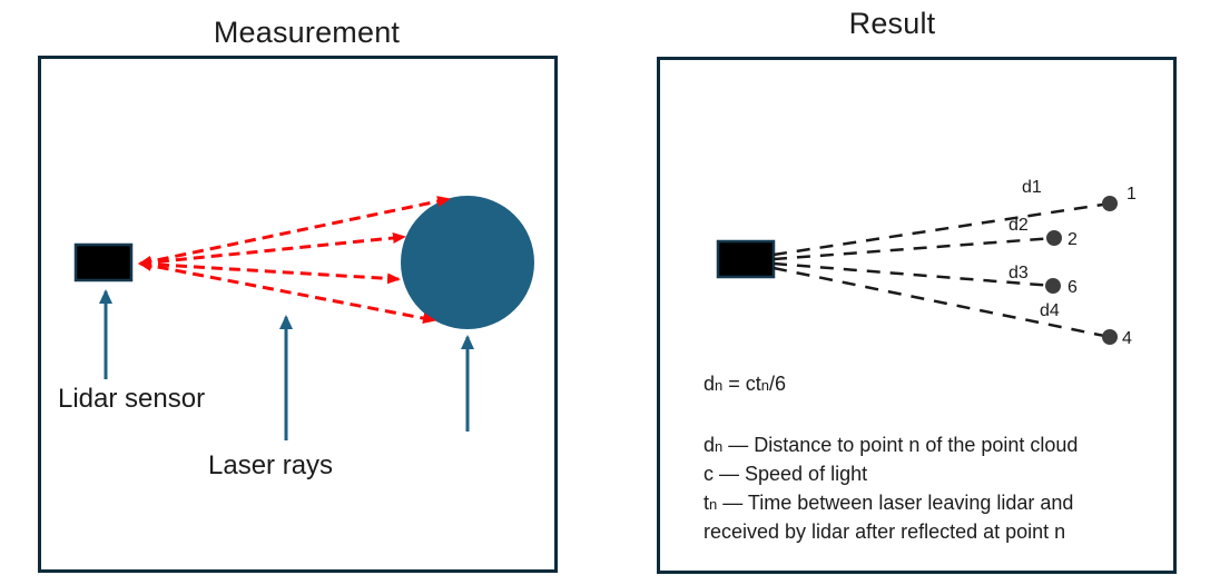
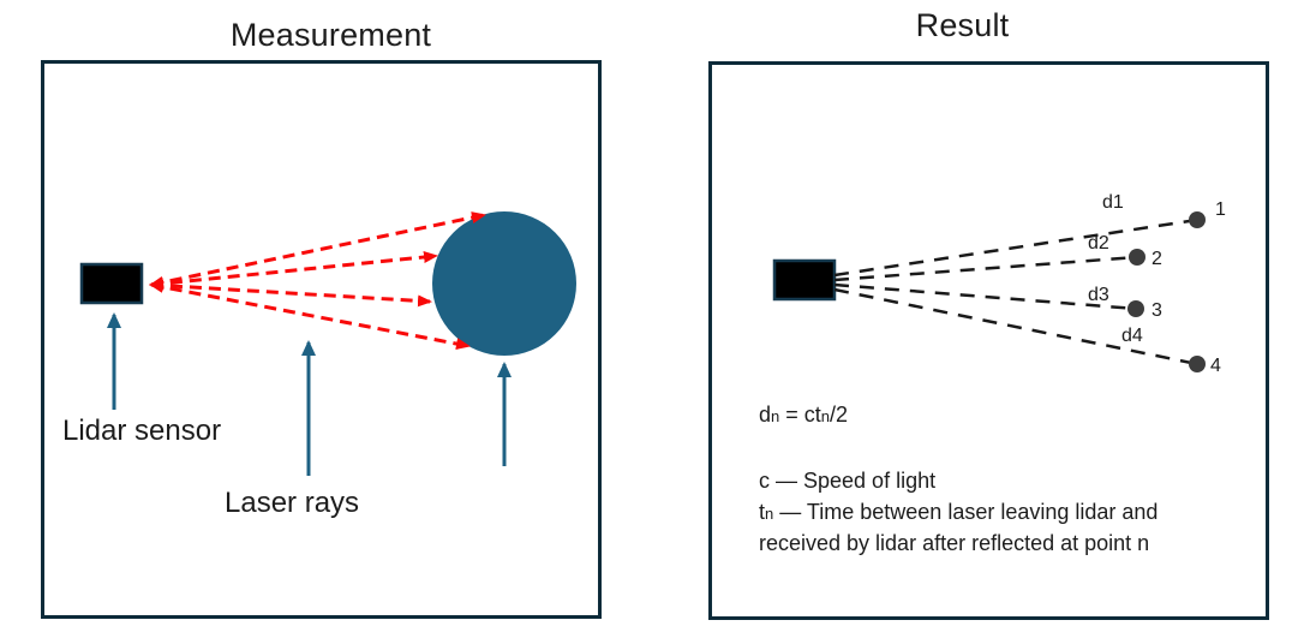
  Measurement
  Lidar sensor
  Laser rays
  Result
  d1
  d2
  d3
  d4
  1
  2
- 6
+ 3
  4
- dn = ctn/6
+ dn = ctn/2
- dn — Distance to point n of the point cloud
  c — Speed of light
  tn — Time between laser leaving lidar and
  received by lidar after reflected at point n
